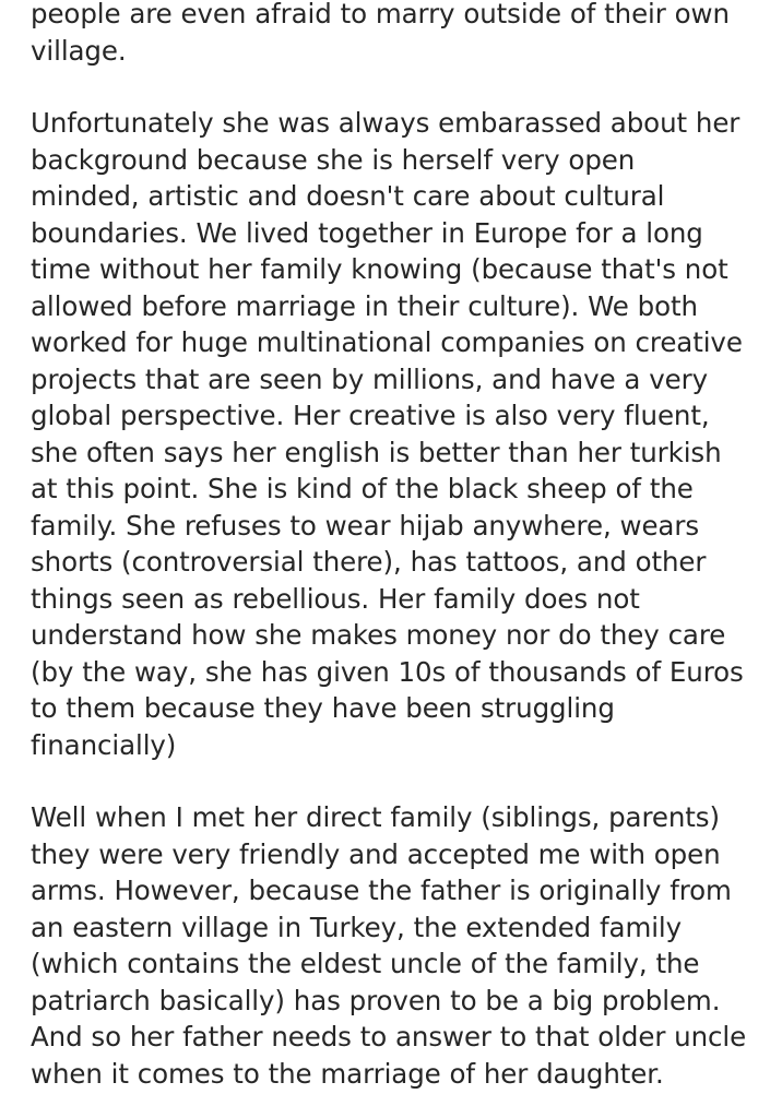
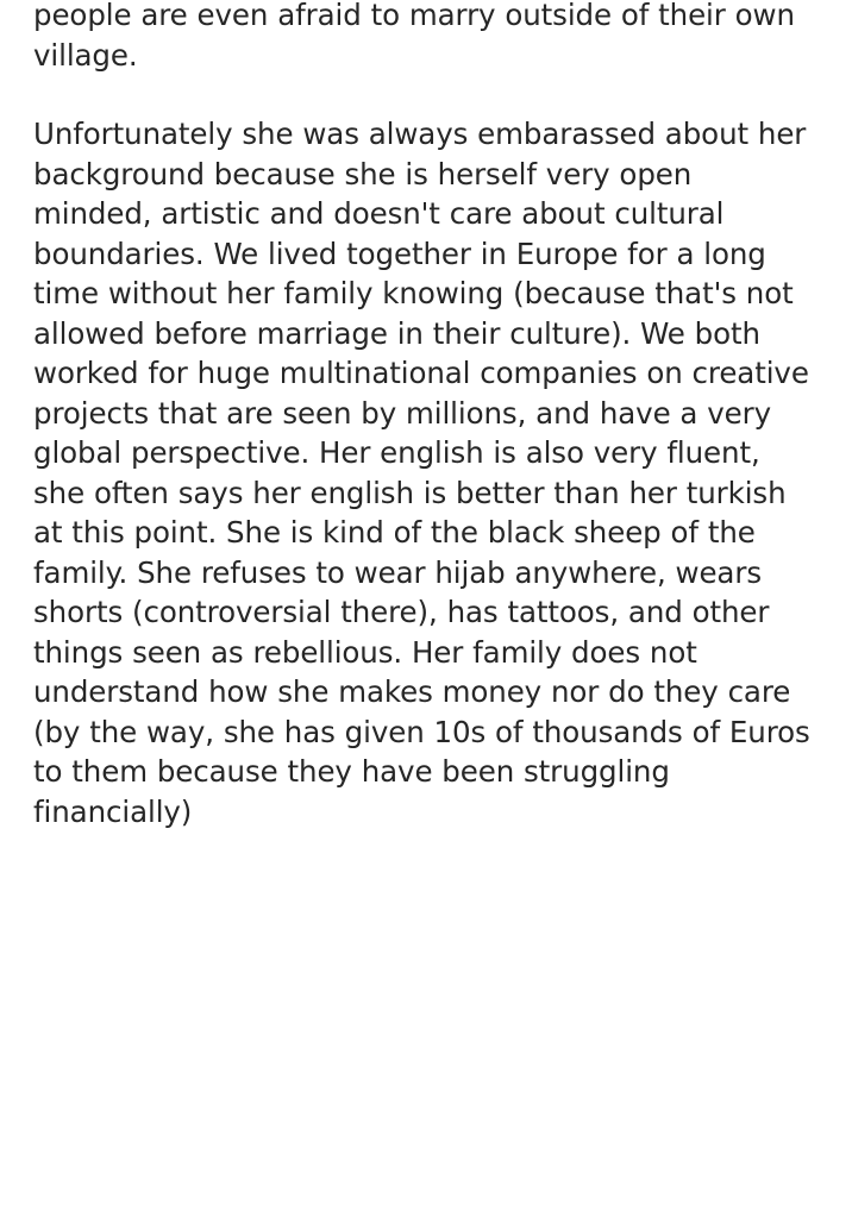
  people are even afraid to marry outside of their own village.
- Unfortunately she was always embarassed about her background because she is herself very open minded, artistic and doesn't care about cultural boundaries. We lived together in Europe for a long time without her family knowing (because that's not allowed before marriage in their culture). We both worked for huge multinational companies on creative projects that are seen by millions, and have a very global perspective. Her creative is also very fluent, she often says her english is better than her turkish at this point. She is kind of the black sheep of the family. She refuses to wear hijab anywhere, wears shorts (controversial there), has tattoos, and other things seen as rebellious. Her family does not understand how she makes money nor do they care (by the way, she has given 10s of thousands of Euros to them because they have been struggling financially)
+ Unfortunately she was always embarassed about her background because she is herself very open minded, artistic and doesn't care about cultural boundaries. We lived together in Europe for a long time without her family knowing (because that's not allowed before marriage in their culture). We both worked for huge multinational companies on creative projects that are seen by millions, and have a very global perspective. Her english is also very fluent, she often says her english is better than her turkish at this point. She is kind of the black sheep of the family. She refuses to wear hijab anywhere, wears shorts (controversial there), has tattoos, and other things seen as rebellious. Her family does not understand how she makes money nor do they care (by the way, she has given 10s of thousands of Euros to them because they have been struggling financially)
- Well when I met her direct family (siblings, parents) they were very friendly and accepted me with open arms. However, because the father is originally from an eastern village in Turkey, the extended family (which contains the eldest uncle of the family, the patriarch basically) has proven to be a big problem. And so her father needs to answer to that older uncle when it comes to the marriage of her daughter.
